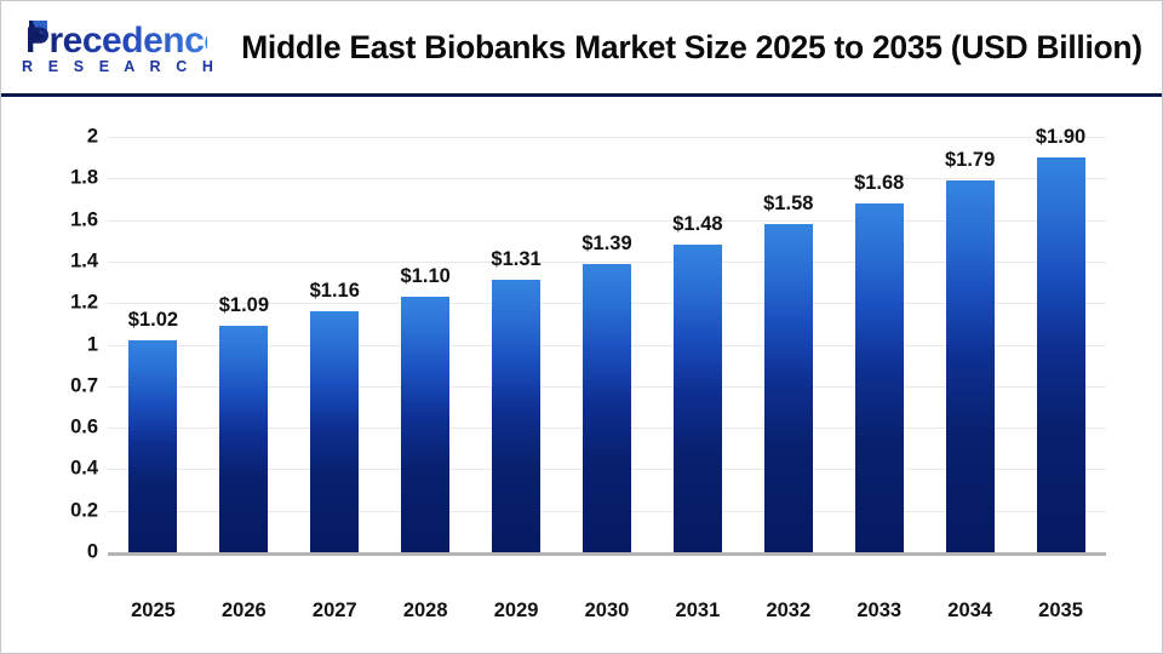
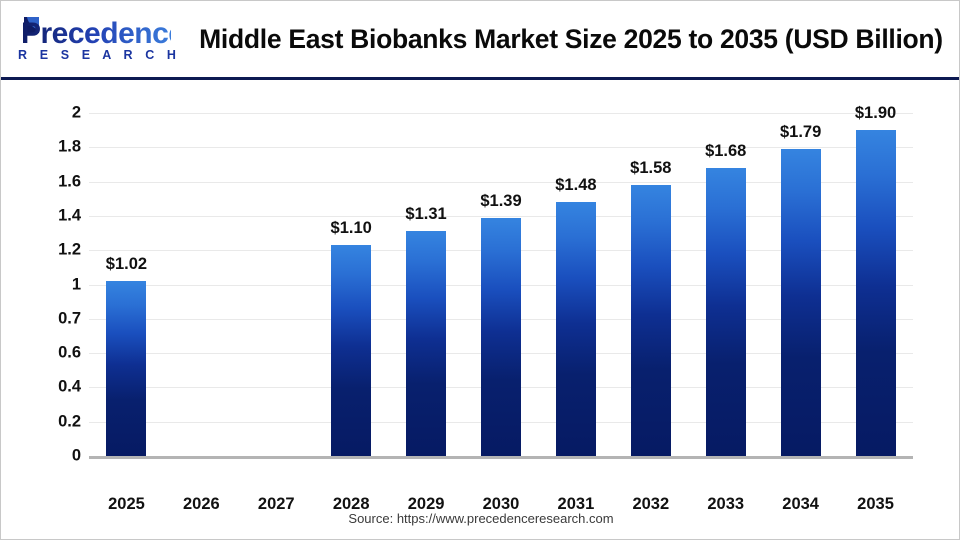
  Precedenc
  R E S E A R C H
  Middle East Biobanks Market Size 2025 to 2035 (USD Billion)
  2
  1.8
  1.6
  1.4
  1.2
  1
  0.7
  0.6
  0.4
  0.2
  0
  $1.02
- $1.09
- $1.16
  $1.10
  $1.31
  $1.39
  $1.48
  $1.58
  $1.68
  $1.79
  $1.90
  2025
  2026
  2027
  2028
  2029
  2030
  2031
  2032
  2033
  2034
  2035
+ Source: https://www.precedenceresearch.com
